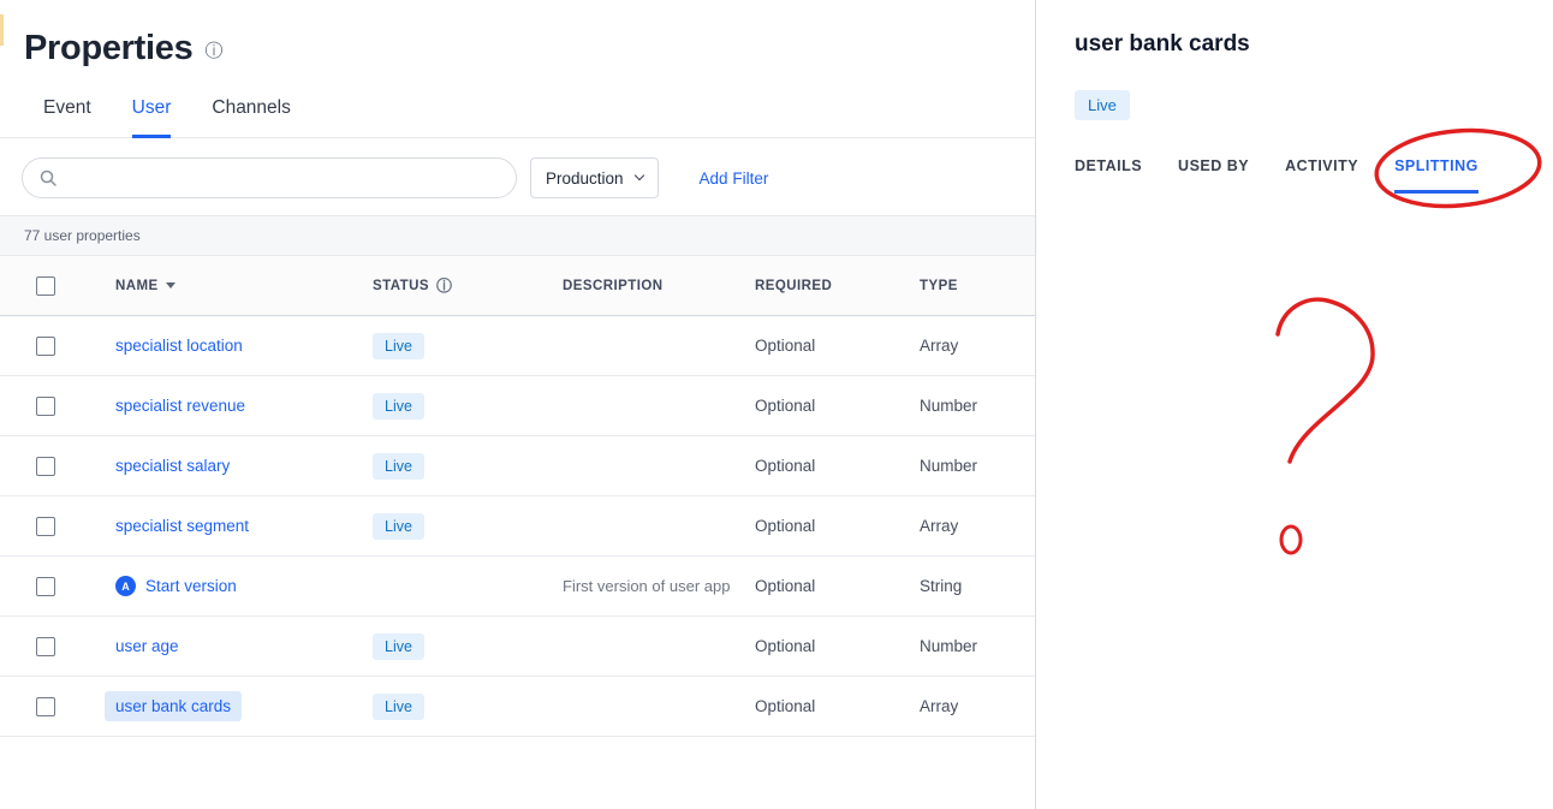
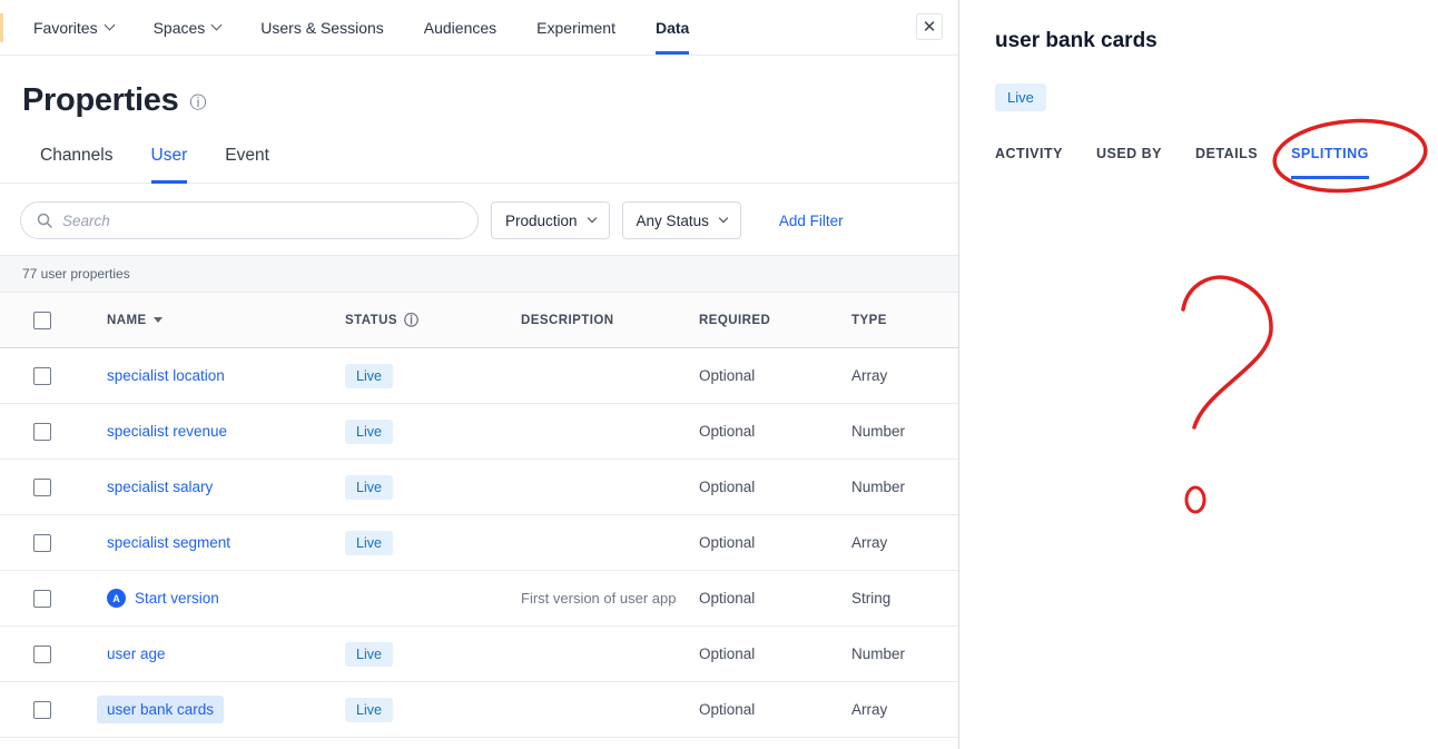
+ Favorites
+ Spaces
+ Users & Sessions
+ Audiences
+ Experiment
+ Data
+ ✕
  Properties
  ⓘ
- Event
+ Channels
  User
- Channels
+ Event
+ Search
  Production
+ Any Status
  Add Filter
  77 user properties
  NAME
  STATUS
  ⓘ
  DESCRIPTION
  REQUIRED
  TYPE
  specialist location
  Live
  Optional
  Array
  specialist revenue
  Live
  Optional
  Number
  specialist salary
  Live
  Optional
  Number
  specialist segment
  Live
  Optional
  Array
  A
  Start version
  First version of user app
  Optional
  String
  user age
  Live
  Optional
  Number
  user bank cards
  Live
  Optional
  Array
  user bank cards
  Live
- DETAILS
+ ACTIVITY
  USED BY
- ACTIVITY
+ DETAILS
  SPLITTING
